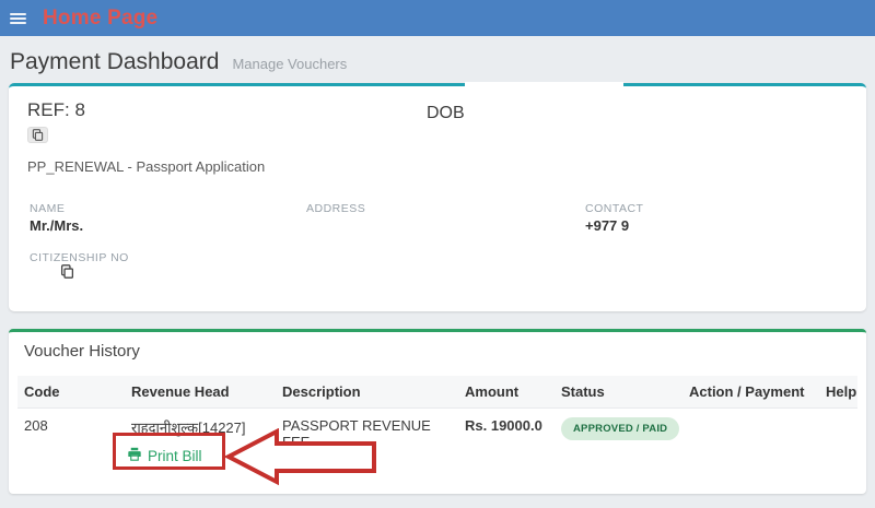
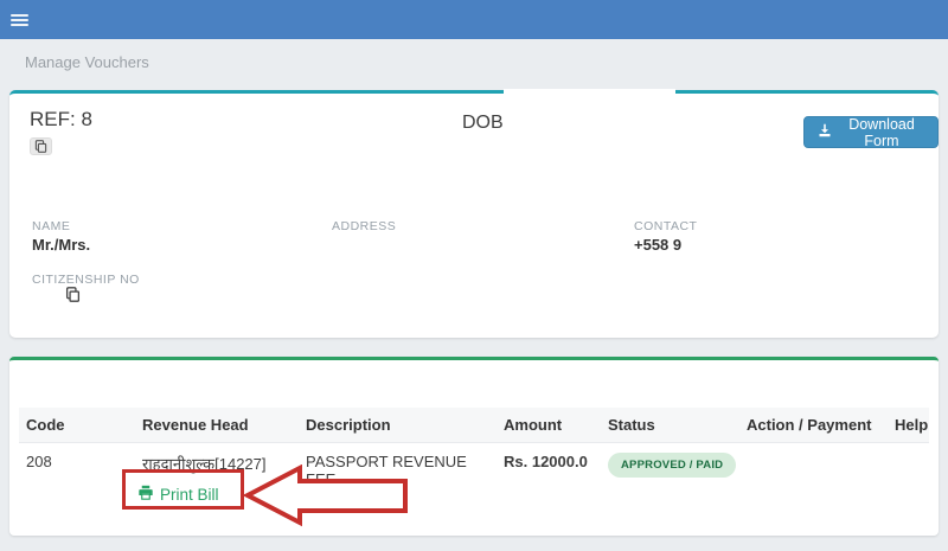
- Home Page
- Payment Dashboard
  Manage Vouchers
  REF: 8
- PP_RENEWAL - Passport Application
  DOB
+ Download Form
  NAME
  Mr./Mrs.
  ADDRESS
  CONTACT
- +977 9
+ +558 9
  CITIZENSHIP NO
- Voucher History
  Code	Revenue Head	Description	Amount	Status	Action / Payment	Help
- 208	राहदानीशुल्क[14227] Print Bill	PASSPORT REVENUE	Rs. 19000.0	APPROVED / PAID
+ 208	राहदानीशुल्क[14227] Print Bill	PASSPORT REVENUE	Rs. 12000.0	APPROVED / PAID
